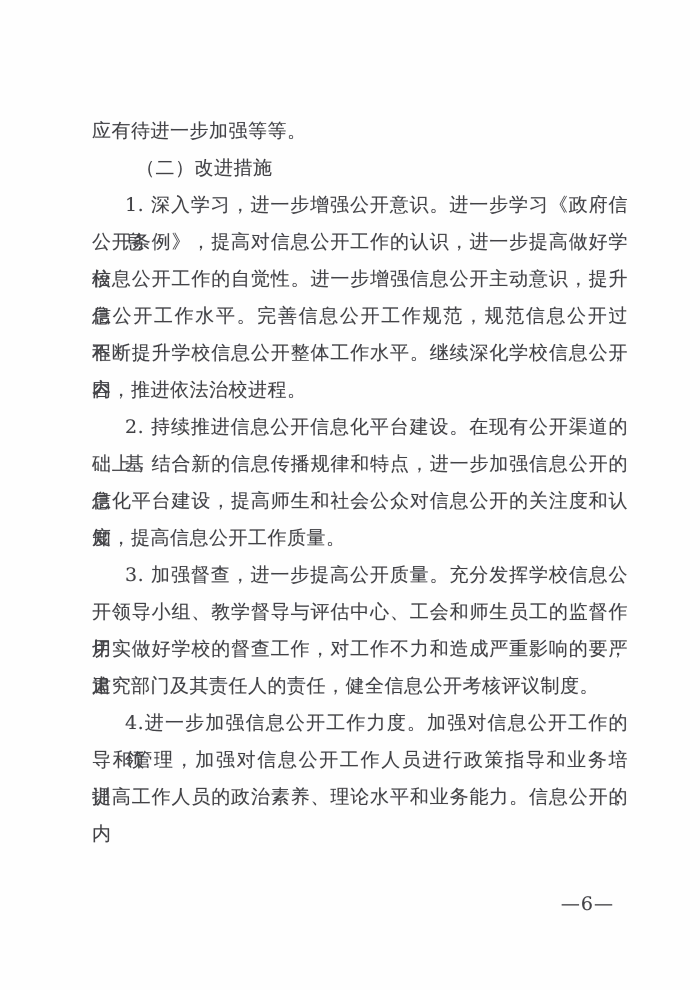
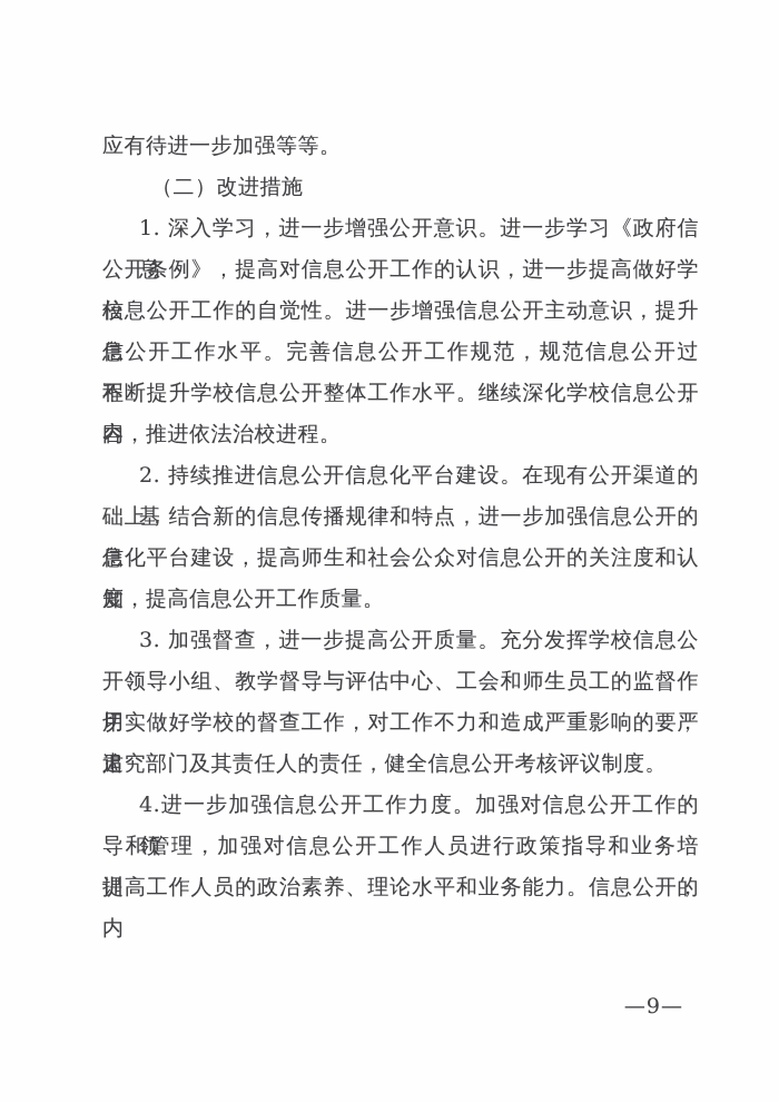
  应有待进一步加强等等。
  （二）改进措施
  1. 深入学习，进一步增强公开意识。进一步学习《政府信息
  公开条例》，提高对信息公开工作的认识，进一步提高做好学校
  信息公开工作的自觉性。进一步增强信息公开主动意识，提升信
  息公开工作水平。完善信息公开工作规范，规范信息公开过程，
  不断提升学校信息公开整体工作水平。继续深化学校信息公开内
  容，推进依法治校进程。
  2. 持续推进信息公开信息化平台建设。在现有公开渠道的基
  础上，结合新的信息传播规律和特点，进一步加强信息公开的信
  息化平台建设，提高师生和社会公众对信息公开的关注度和认知
  度，提高信息公开工作质量。
  3. 加强督查，进一步提高公开质量。充分发挥学校信息公
  开领导小组、教学督导与评估中心、工会和师生员工的监督作用，
  切实做好学校的督查工作，对工作不力和造成严重影响的要严肃
  追究部门及其责任人的责任，健全信息公开考核评议制度。
  4.进一步加强信息公开工作力度。加强对信息公开工作的领
  导和管理，加强对信息公开工作人员进行政策指导和业务培训，
  提高工作人员的政治素养、理论水平和业务能力。信息公开的内
- —6—
+ —9—
